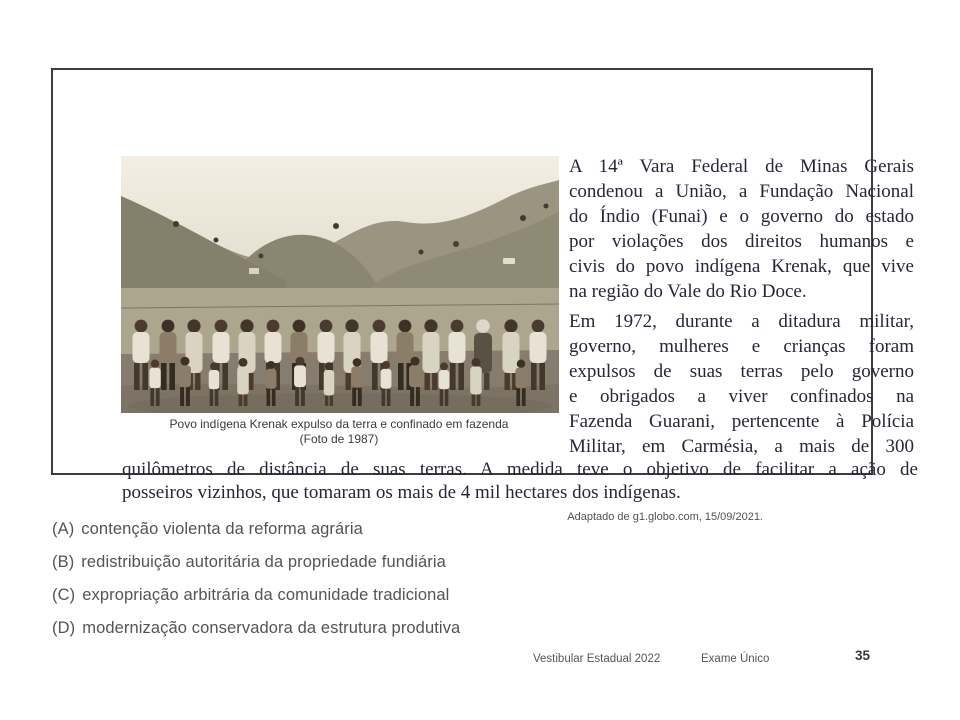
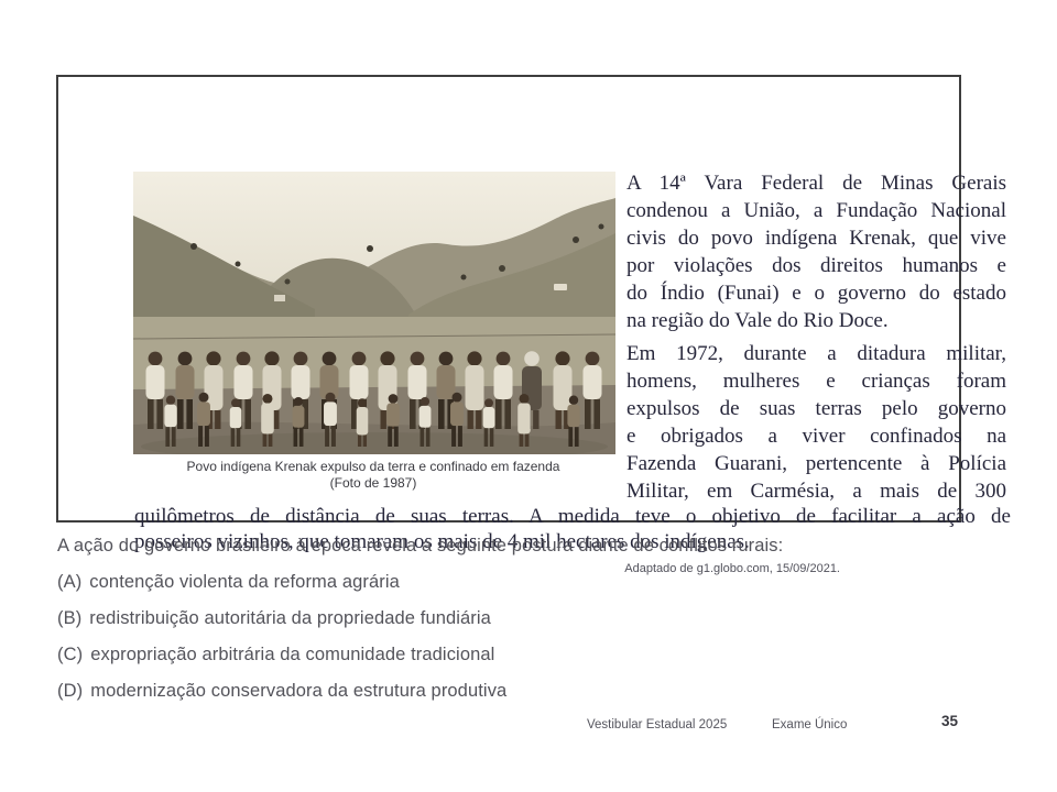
  Povo indígena Krenak expulso da terra e confinado em fazenda
  (Foto de 1987)
  A 14ª Vara Federal de Minas Gerais
  condenou a União, a Fundação Nacional
- do Índio (Funai) e o governo do estado
+ civis do povo indígena Krenak, que vive
  por violações dos direitos humanos e
- civis do povo indígena Krenak, que vive
+ do Índio (Funai) e o governo do estado
  na região do Vale do Rio Doce.
  Em 1972, durante a ditadura militar,
- governo, mulheres e crianças foram
+ homens, mulheres e crianças foram
  expulsos de suas terras pelo governo
  e obrigados a viver confinados na
  Fazenda Guarani, pertencente à Polícia
  Militar, em Carmésia, a mais de 300
  quilômetros de distância de suas terras. A medida teve o objetivo de facilitar a ação de
  posseiros vizinhos, que tomaram os mais de 4 mil hectares dos indígenas.
  Adaptado de g1.globo.com, 15/09/2021.
+ A ação do governo brasileiro à época revela a seguinte postura diante de conflitos rurais:
  (A) contenção violenta da reforma agrária
  (B) redistribuição autoritária da propriedade fundiária
  (C) expropriação arbitrária da comunidade tradicional
  (D) modernização conservadora da estrutura produtiva
- Vestibular Estadual 2022
+ Vestibular Estadual 2025
  Exame Único
  35
